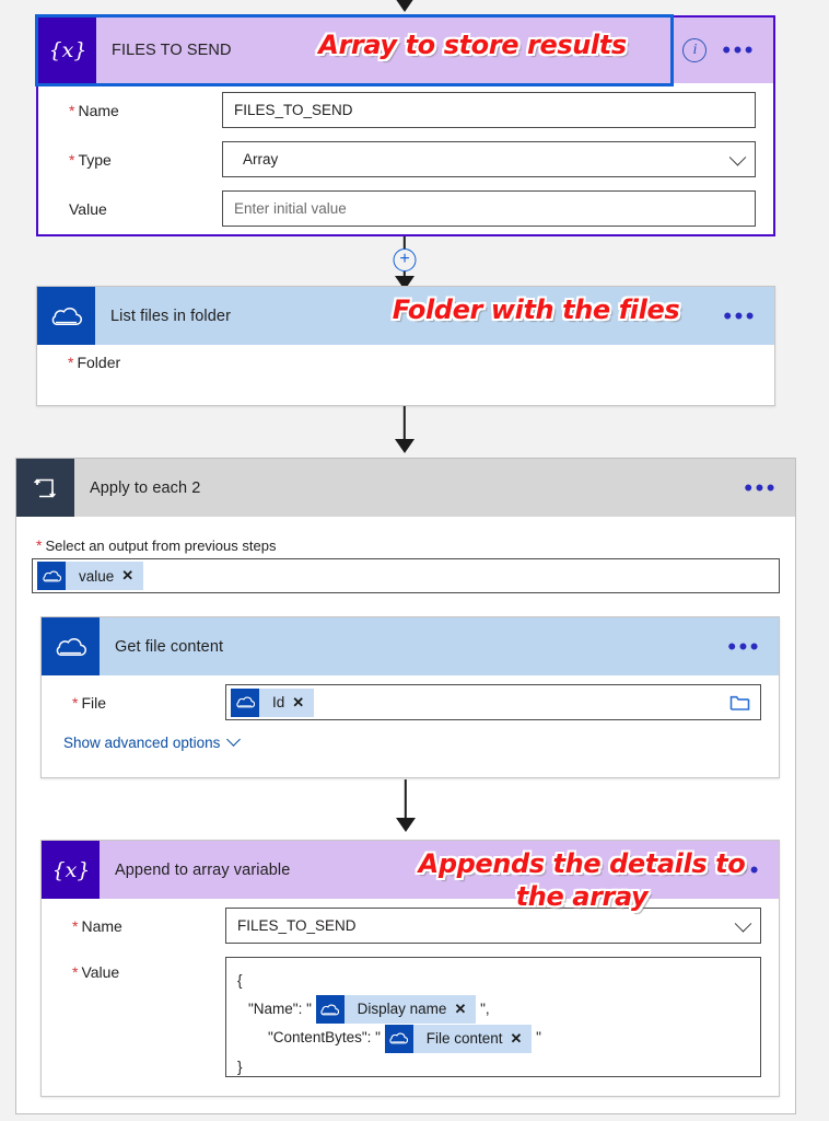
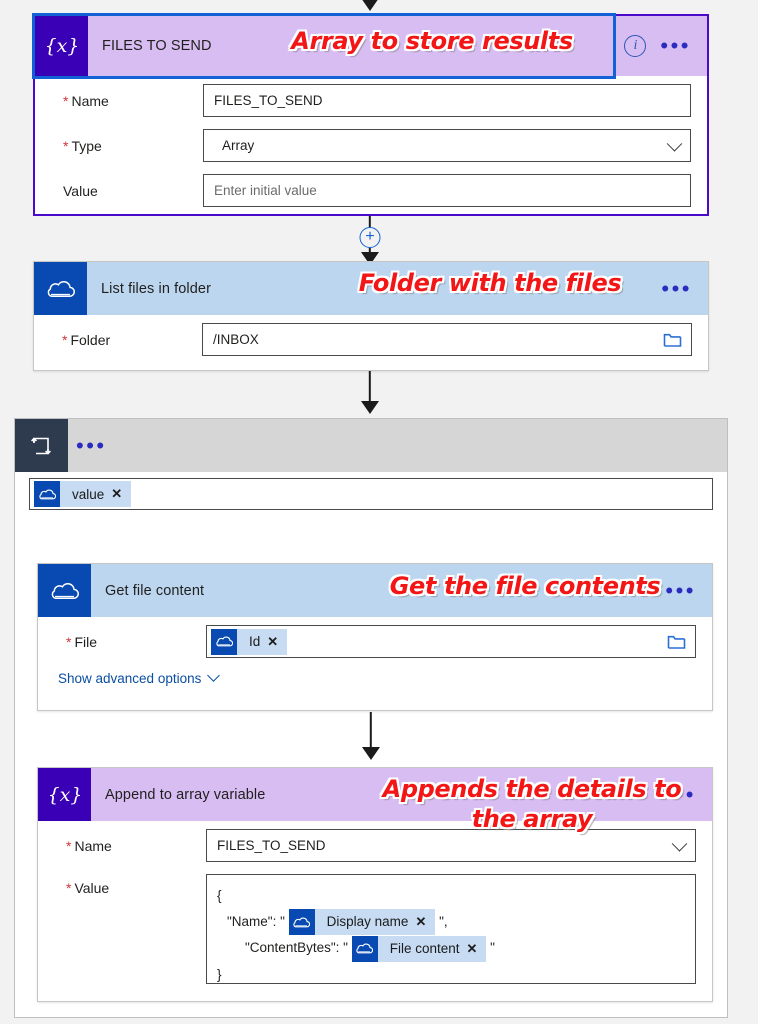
  {x}
  FILES TO SEND
  i
  •••
  Name
  FILES_TO_SEND
  Type
  Array
  Value
  Enter initial value
  Array to store results
  +
  List files in folder
  •••
  Folder
+ /INBOX
  Folder with the files
- Apply to each 2
  •••
- Select an output from previous steps
  value
  ✕
  Get file content
  •••
  File
  Id
  ✕
  Show advanced options
+ Get the file contents
  {x}
  Append to array variable
  •••
  Name
  FILES_TO_SEND
  Value
  {
  "Name": "
  Display name
  ✕
  ",
  "ContentBytes": "
  File content
  ✕
  "
  }
  Appends the details to the array
